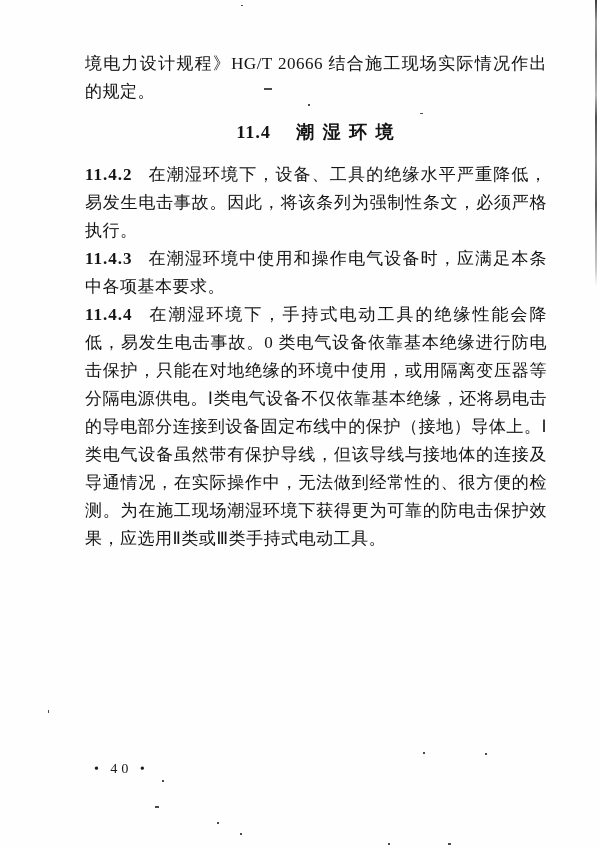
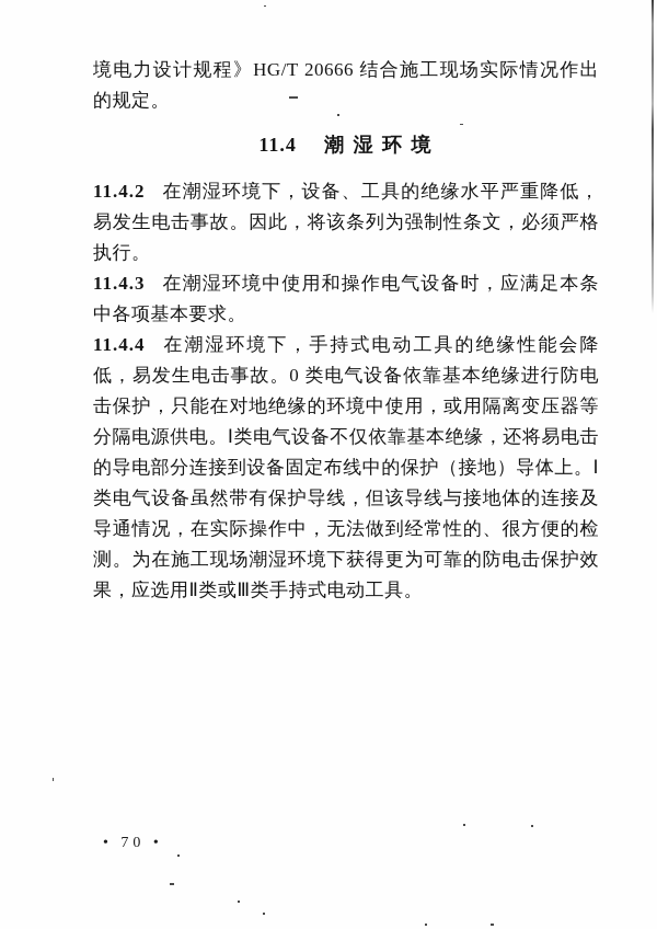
  境电力设计规程》HG/T 20666 结合施工现场实际情况作出的规定。
  11.4 潮 湿 环 境
  11.4.2 在潮湿环境下，设备、工具的绝缘水平严重降低，易发生电击事故。因此，将该条列为强制性条文，必须严格执行。
  11.4.3 在潮湿环境中使用和操作电气设备时，应满足本条中各项基本要求。
  11.4.4 在潮湿环境下，手持式电动工具的绝缘性能会降低，易发生电击事故。0 类电气设备依靠基本绝缘进行防电击保护，只能在对地绝缘的环境中使用，或用隔离变压器等分隔电源供电。Ⅰ类电气设备不仅依靠基本绝缘，还将易电击的导电部分连接到设备固定布线中的保护（接地）导体上。Ⅰ类电气设备虽然带有保护导线，但该导线与接地体的连接及导通情况，在实际操作中，无法做到经常性的、很方便的检测。为在施工现场潮湿环境下获得更为可靠的防电击保护效果，应选用Ⅱ类或Ⅲ类手持式电动工具。
- • 40 •
+ • 70 •
